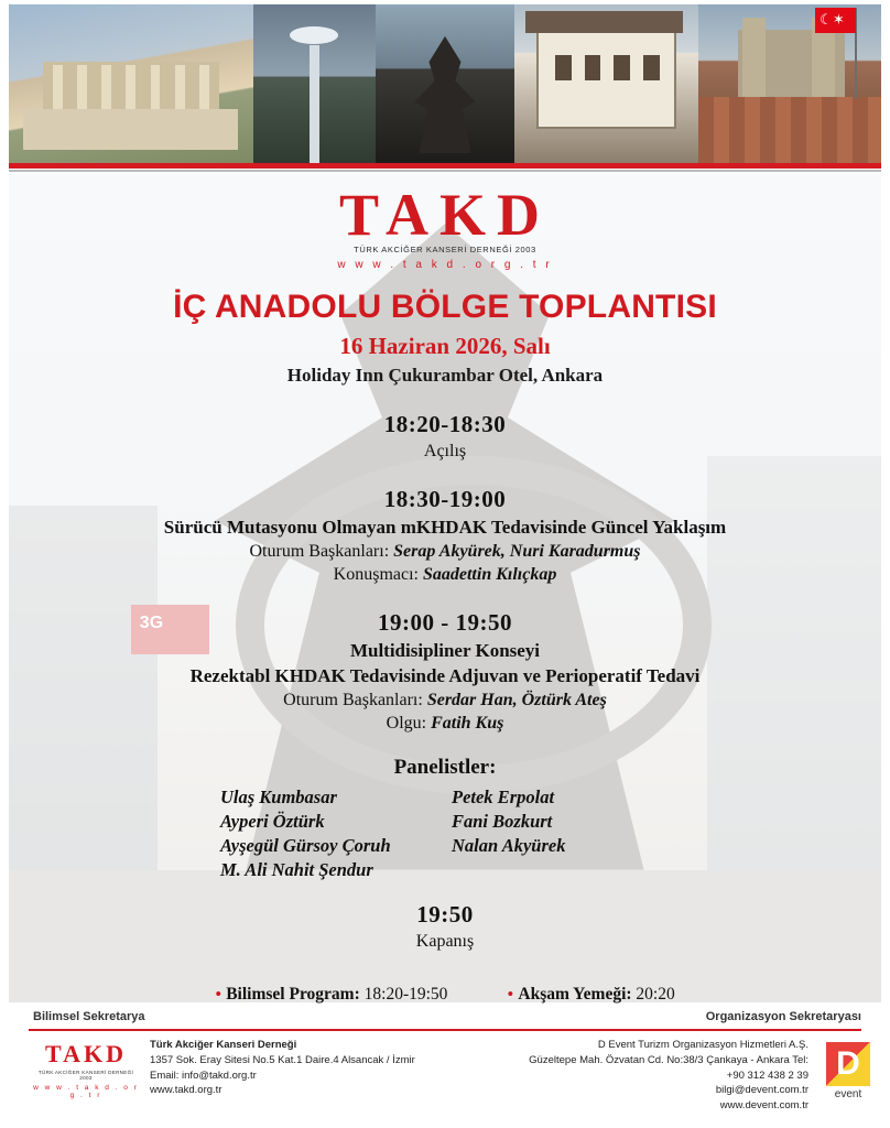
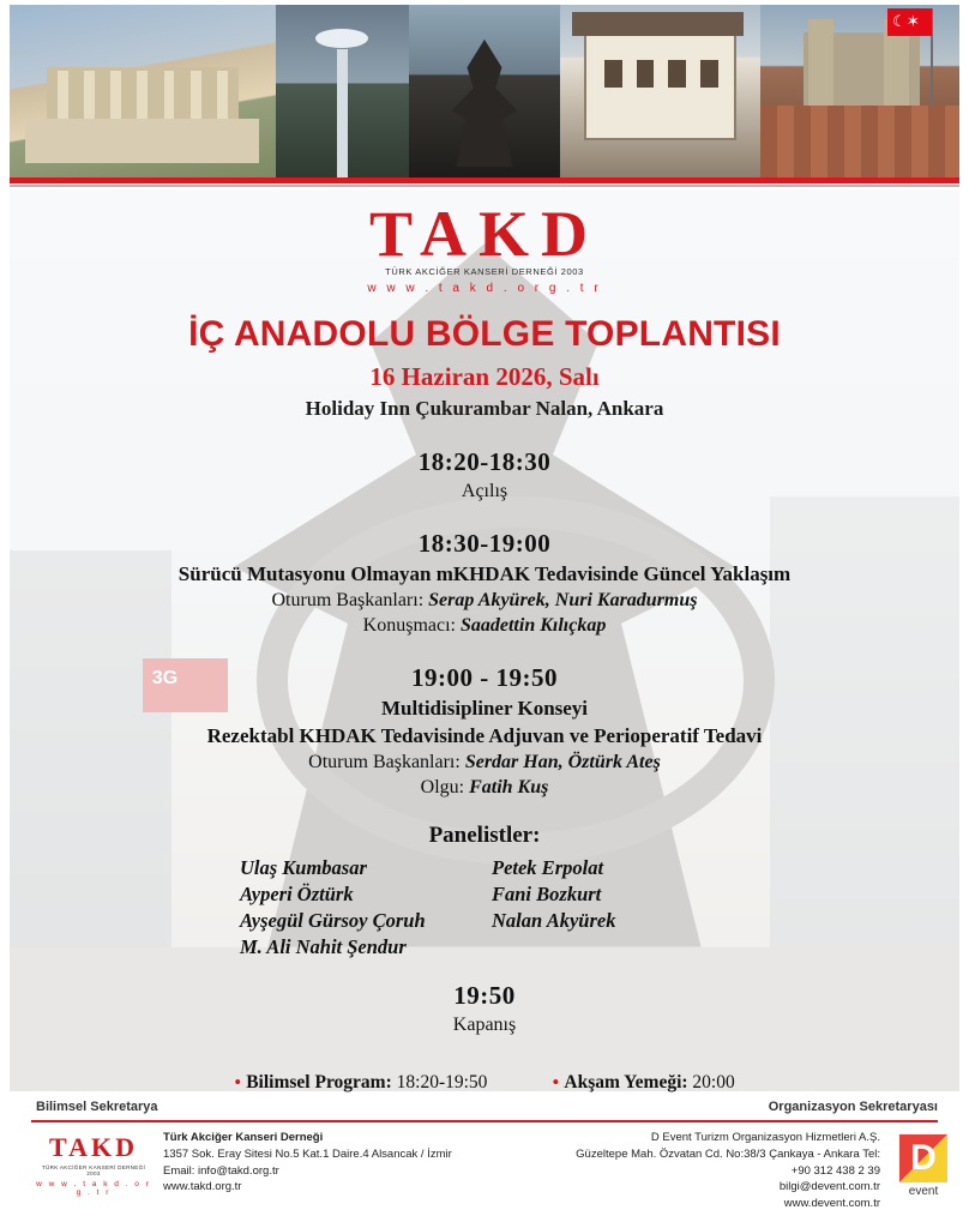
  ☾✶
  3G
  TAKD
  TÜRK AKCİĞER KANSERİ DERNEĞİ 2003
  w w w . t a k d . o r g . t r
  İÇ ANADOLU BÖLGE TOPLANTISI
  16 Haziran 2026, Salı
- Holiday Inn Çukurambar Otel, Ankara
+ Holiday Inn Çukurambar Nalan, Ankara
  18:20-18:30
  Açılış
  18:30-19:00
  Sürücü Mutasyonu Olmayan mKHDAK Tedavisinde Güncel Yaklaşım
  Oturum Başkanları: Serap Akyürek, Nuri Karadurmuş
  Konuşmacı: Saadettin Kılıçkap
  19:00 - 19:50
  Multidisipliner Konseyi
  Rezektabl KHDAK Tedavisinde Adjuvan ve Perioperatif Tedavi
  Oturum Başkanları: Serdar Han, Öztürk Ateş
  Olgu: Fatih Kuş
  Panelistler:
  Ulaş Kumbasar
  Petek Erpolat
  Ayperi Öztürk
  Fani Bozkurt
  Ayşegül Gürsoy Çoruh
  Nalan Akyürek
  M. Ali Nahit Şendur
  19:50
  Kapanış
  • Bilimsel Program: 18:20-19:50
- • Akşam Yemeği: 20:20
+ • Akşam Yemeği: 20:00
  Bilimsel Sekretarya
  Organizasyon Sekretaryası
  TAKD
  Türk Akciğer Kanseri Derneği
  1357 Sok. Eray Sitesi No.5 Kat.1 Daire.4 Alsancak / İzmir
  Email: info@takd.org.tr
  www.takd.org.tr
  D Event Turizm Organizasyon Hizmetleri A.Ş.
  Güzeltepe Mah. Özvatan Cd. No:38/3 Çankaya - Ankara Tel:
  +90 312 438 2 39
  bilgi@devent.com.tr
  www.devent.com.tr
  D
  event
